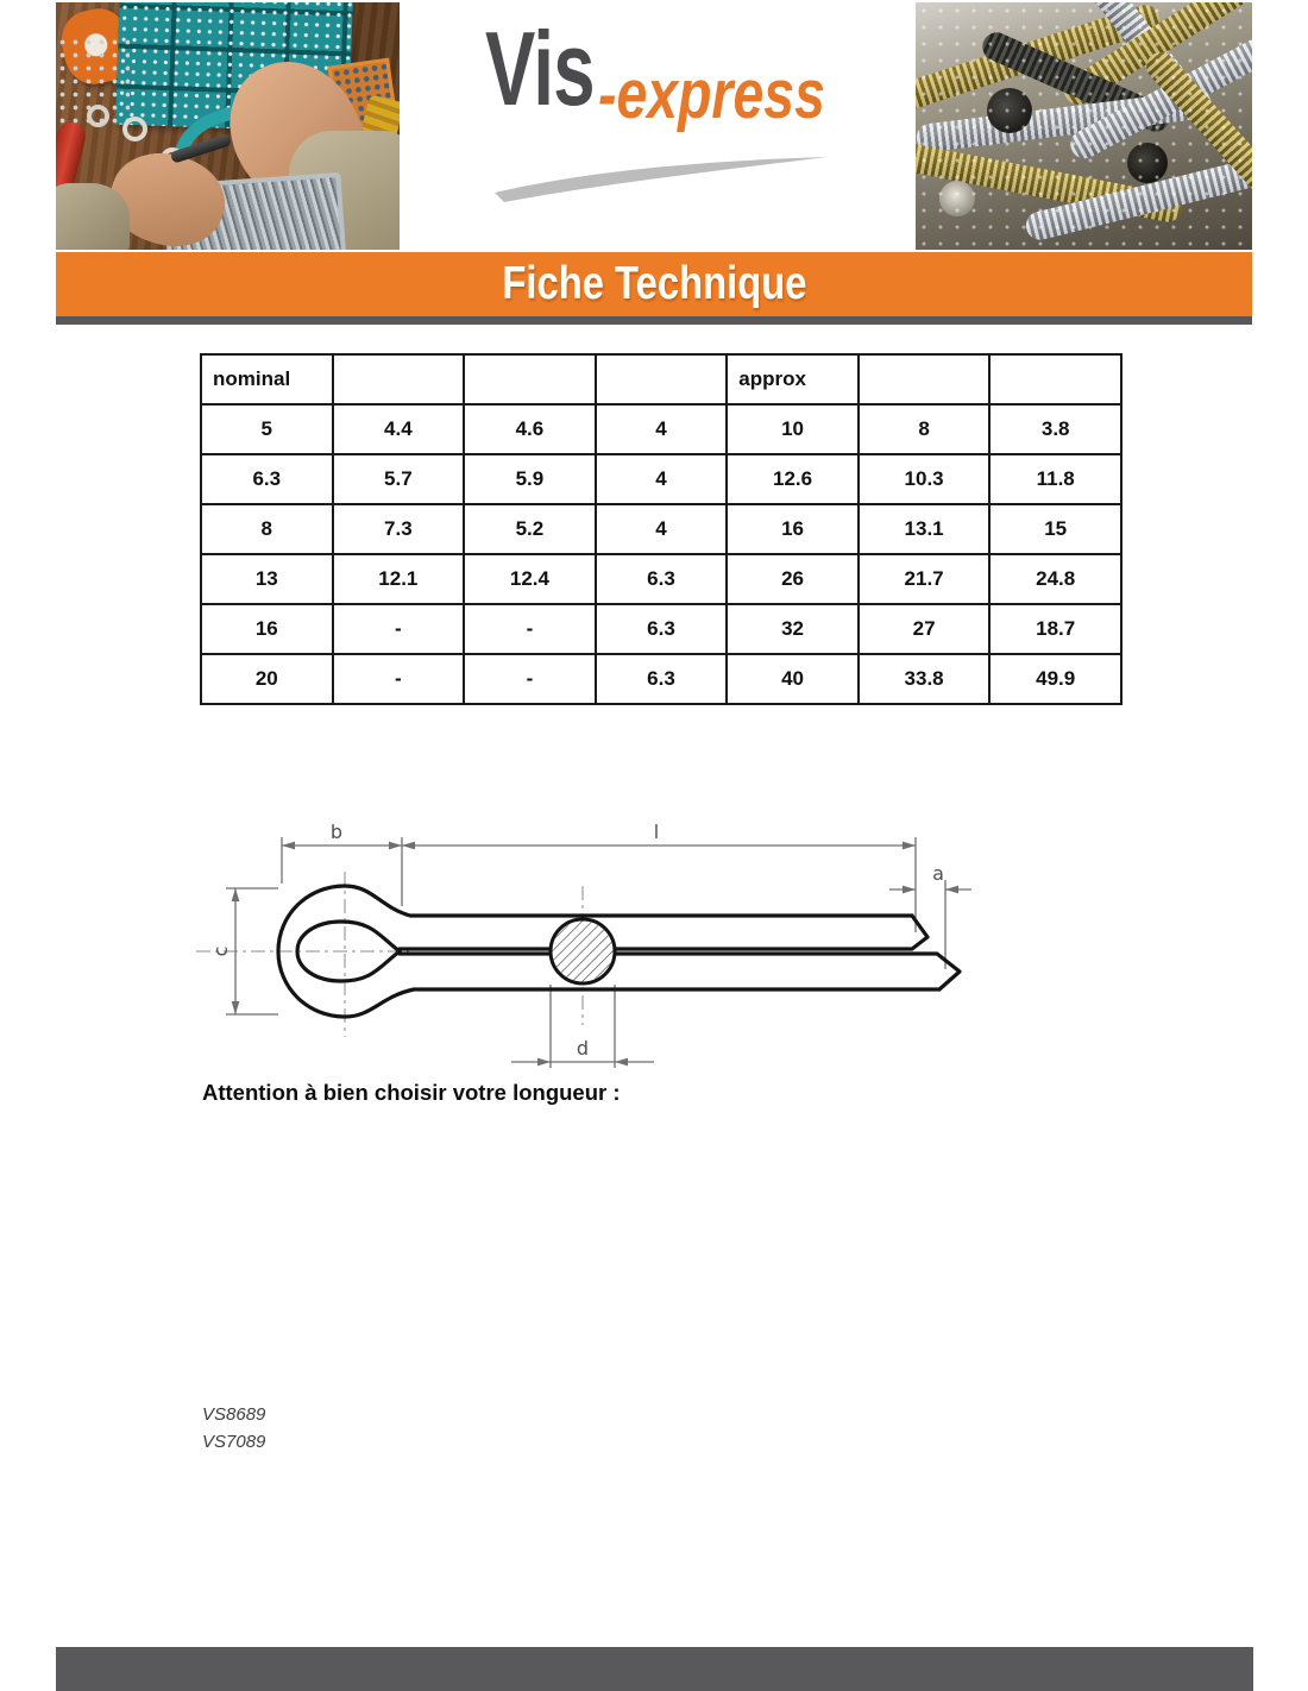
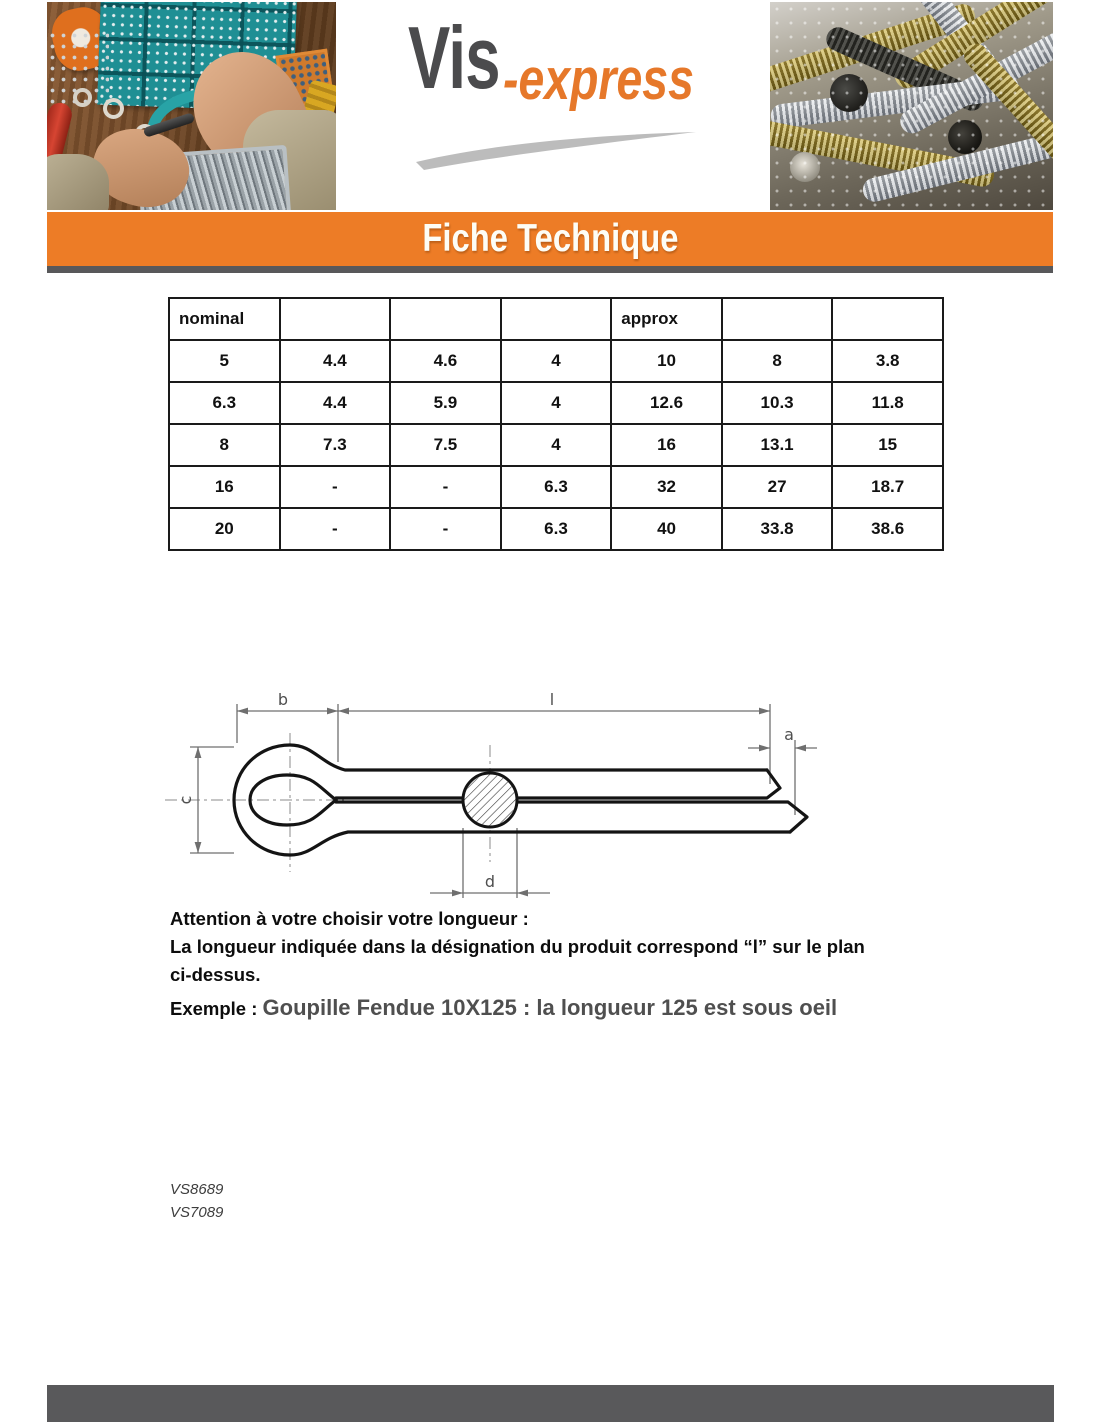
  Vis
  -express
  Fiche Technique
  nominal				approx
  5	4.4	4.6	4	10	8	3.8
- 6.3	5.7	5.9	4	12.6	10.3	11.8
+ 6.3	4.4	5.9	4	12.6	10.3	11.8
- 8	7.3	5.2	4	16	13.1	15
+ 8	7.3	7.5	4	16	13.1	15
- 13	12.1	12.4	6.3	26	21.7	24.8
  16	-	-	6.3	32	27	18.7
- 20	-	-	6.3	40	33.8	49.9
+ 20	-	-	6.3	40	33.8	38.6
  b
  l
  a
  d
- Attention à bien choisir votre longueur :
+ Attention à votre choisir votre longueur :
+ La longueur indiquée dans la désignation du produit correspond “l” sur le plan
+ ci-dessus.
+ Exemple : Goupille Fendue 10X125 : la longueur 125 est sous oeil
  VS8689
  VS7089
